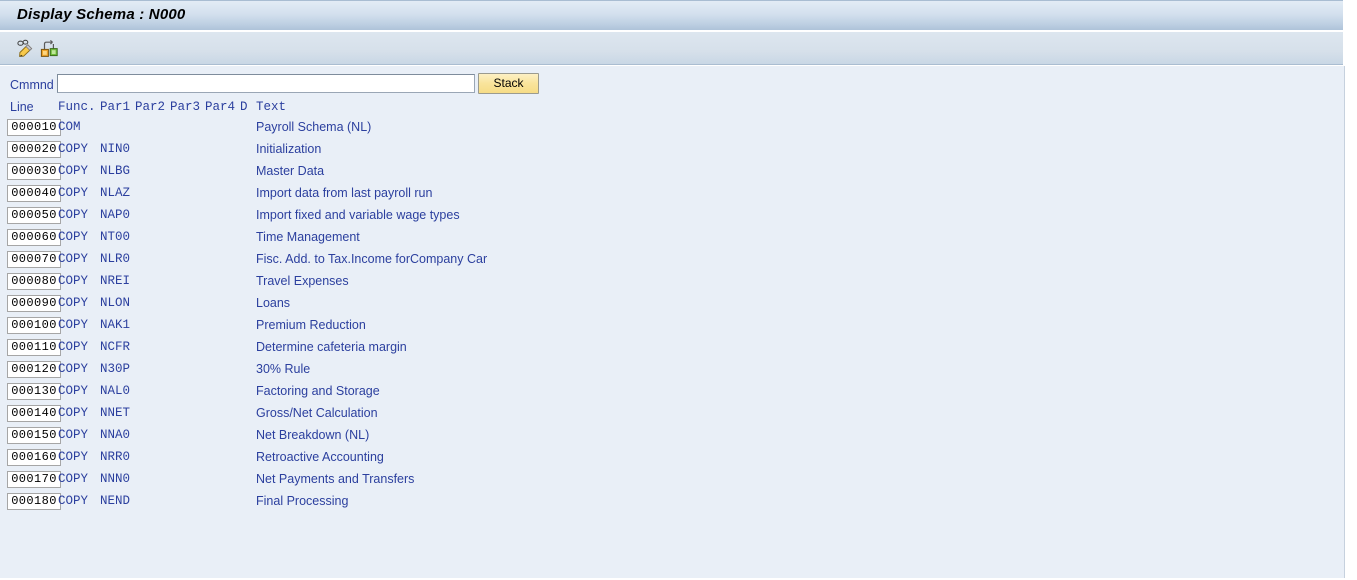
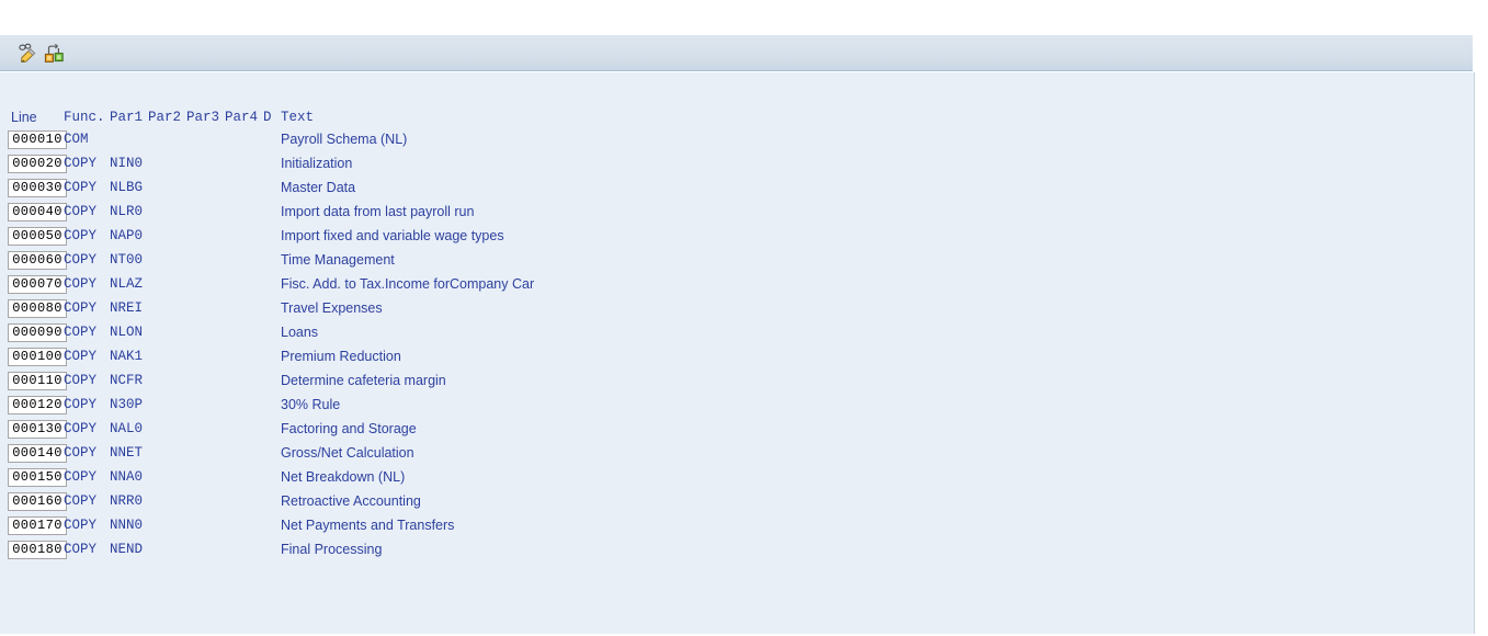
- Display Schema : N000
- Cmmnd
- Stack
  Line
  Func.
  Par1
  Par2
  Par3
  Par4
  D
  Text
  000010
  COM
  Payroll Schema (NL)
  000020
  COPY
  NIN0
  Initialization
  000030
  COPY
  NLBG
  Master Data
  000040
  COPY
- NLAZ
+ NLR0
  Import data from last payroll run
  000050
  COPY
  NAP0
  Import fixed and variable wage types
  000060
  COPY
  NT00
  Time Management
  000070
  COPY
- NLR0
+ NLAZ
  Fisc. Add. to Tax.Income forCompany Car
  000080
  COPY
  NREI
  Travel Expenses
  000090
  COPY
  NLON
  Loans
  000100
  COPY
  NAK1
  Premium Reduction
  000110
  COPY
  NCFR
  Determine cafeteria margin
  000120
  COPY
  N30P
  30% Rule
  000130
  COPY
  NAL0
  Factoring and Storage
  000140
  COPY
  NNET
  Gross/Net Calculation
  000150
  COPY
  NNA0
  Net Breakdown (NL)
  000160
  COPY
  NRR0
  Retroactive Accounting
  000170
  COPY
  NNN0
  Net Payments and Transfers
  000180
  COPY
  NEND
  Final Processing
